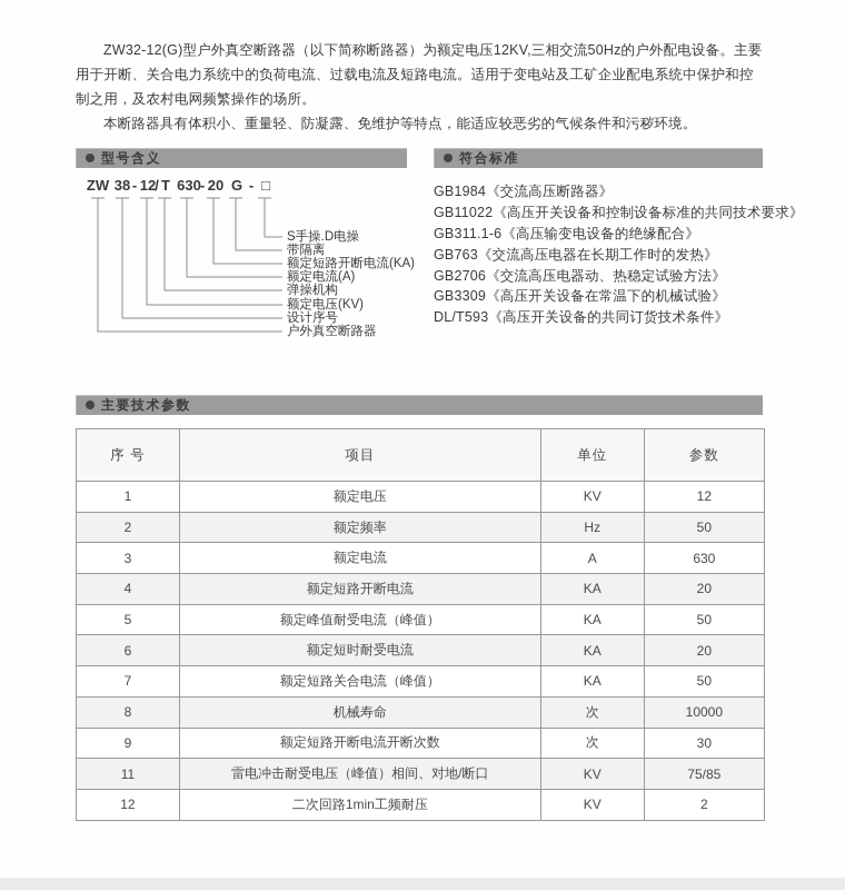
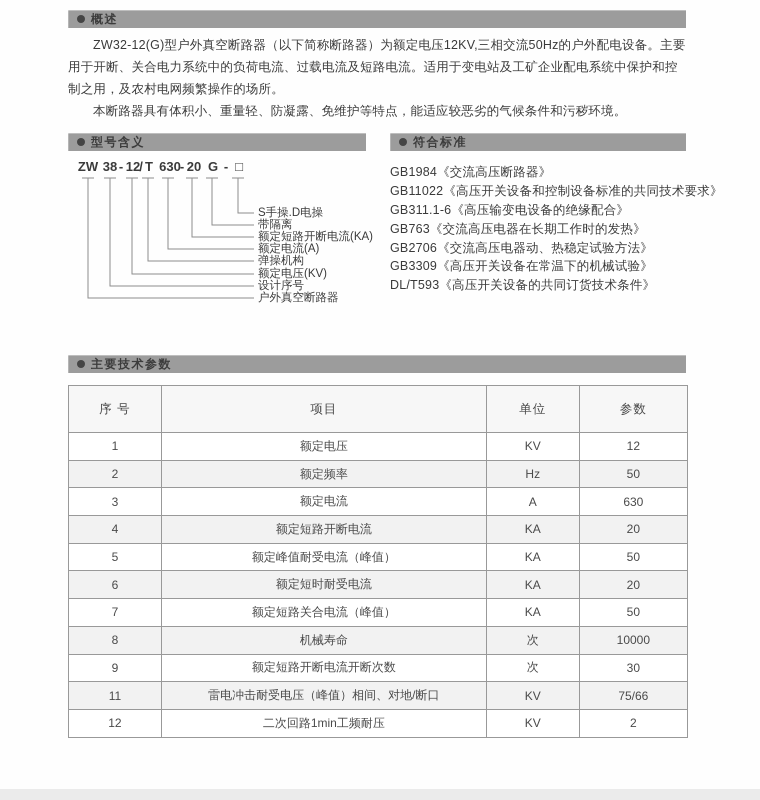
+ 概述
  ZW32-12(G)型户外真空断路器（以下简称断路器）为额定电压12KV,三相交流50Hz的户外配电设备。主要用于开断、关合电力系统中的负荷电流、过载电流及短路电流。适用于变电站及工矿企业配电系统中保护和控制之用，及农村电网频繁操作的场所。
  本断路器具有体积小、重量轻、防凝露、免维护等特点，能适应较恶劣的气候条件和污秽环境。
  型号含义
  ZW
  38
  -
  12
  /
  T
  630
  -
  20
  G
  -
  □
  S手操.D电操
  带隔离
  额定短路开断电流(KA)
  额定电流(A)
  弹操机构
  额定电压(KV)
  设计序号
  户外真空断路器
  符合标准
  GB1984《交流高压断路器》
  GB11022《高压开关设备和控制设备标准的共同技术要求》
  GB311.1-6《高压输变电设备的绝缘配合》
  GB763《交流高压电器在长期工作时的发热》
  GB2706《交流高压电器动、热稳定试验方法》
  GB3309《高压开关设备在常温下的机械试验》
  DL/T593《高压开关设备的共同订货技术条件》
  主要技术参数
  序 号	项目	单位	参数
  1	额定电压	KV	12
  2	额定频率	Hz	50
  3	额定电流	A	630
  4	额定短路开断电流	KA	20
  5	额定峰值耐受电流（峰值）	KA	50
  6	额定短时耐受电流	KA	20
  7	额定短路关合电流（峰值）	KA	50
  8	机械寿命	次	10000
  9	额定短路开断电流开断次数	次	30
- 11	雷电冲击耐受电压（峰值）相间、对地/断口	KV	75/85
+ 11	雷电冲击耐受电压（峰值）相间、对地/断口	KV	75/66
  12	二次回路1min工频耐压	KV	2
